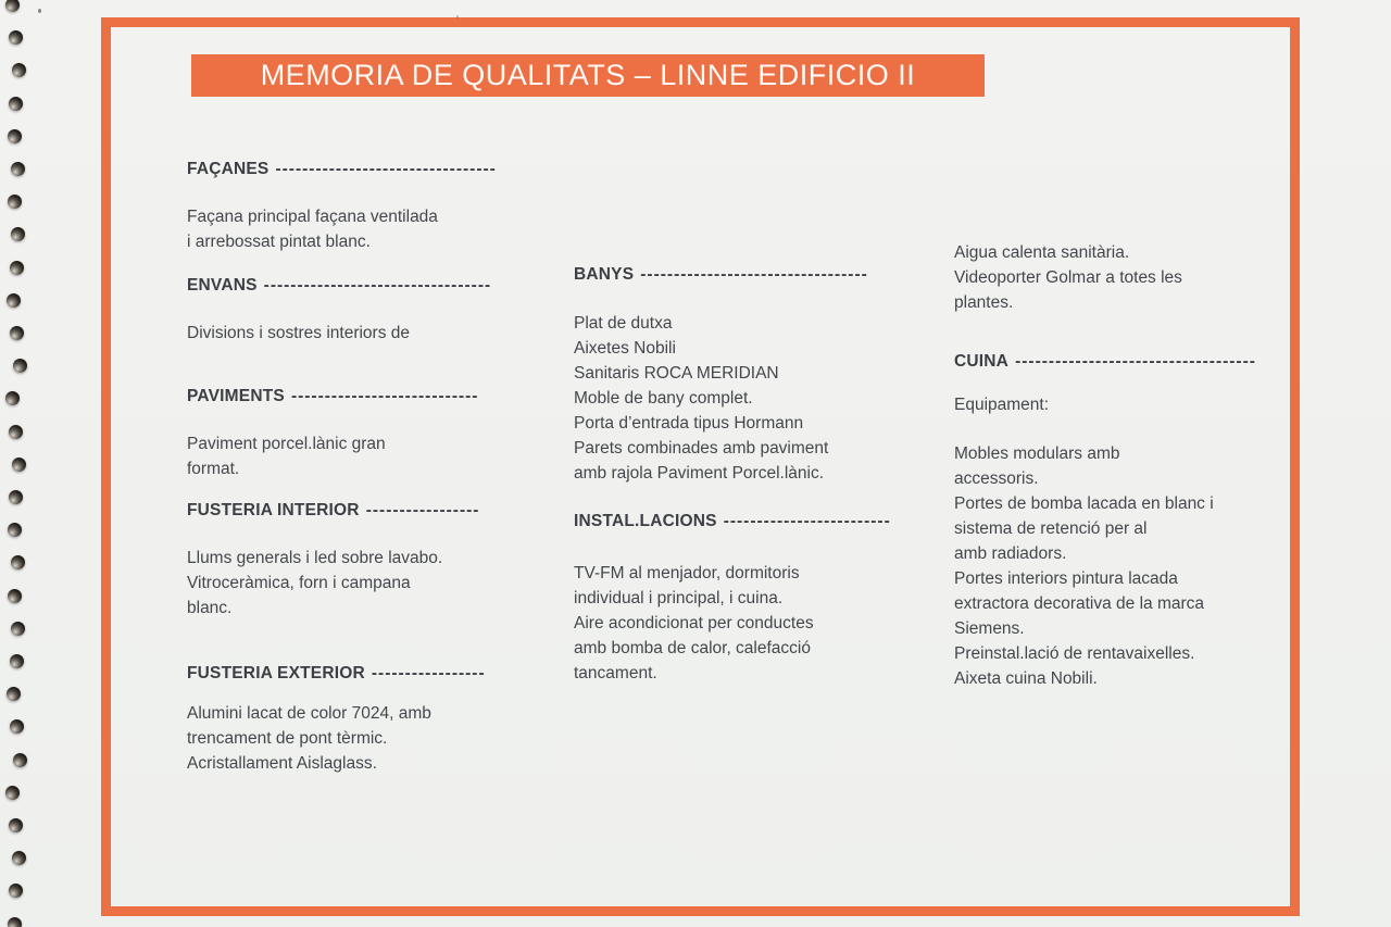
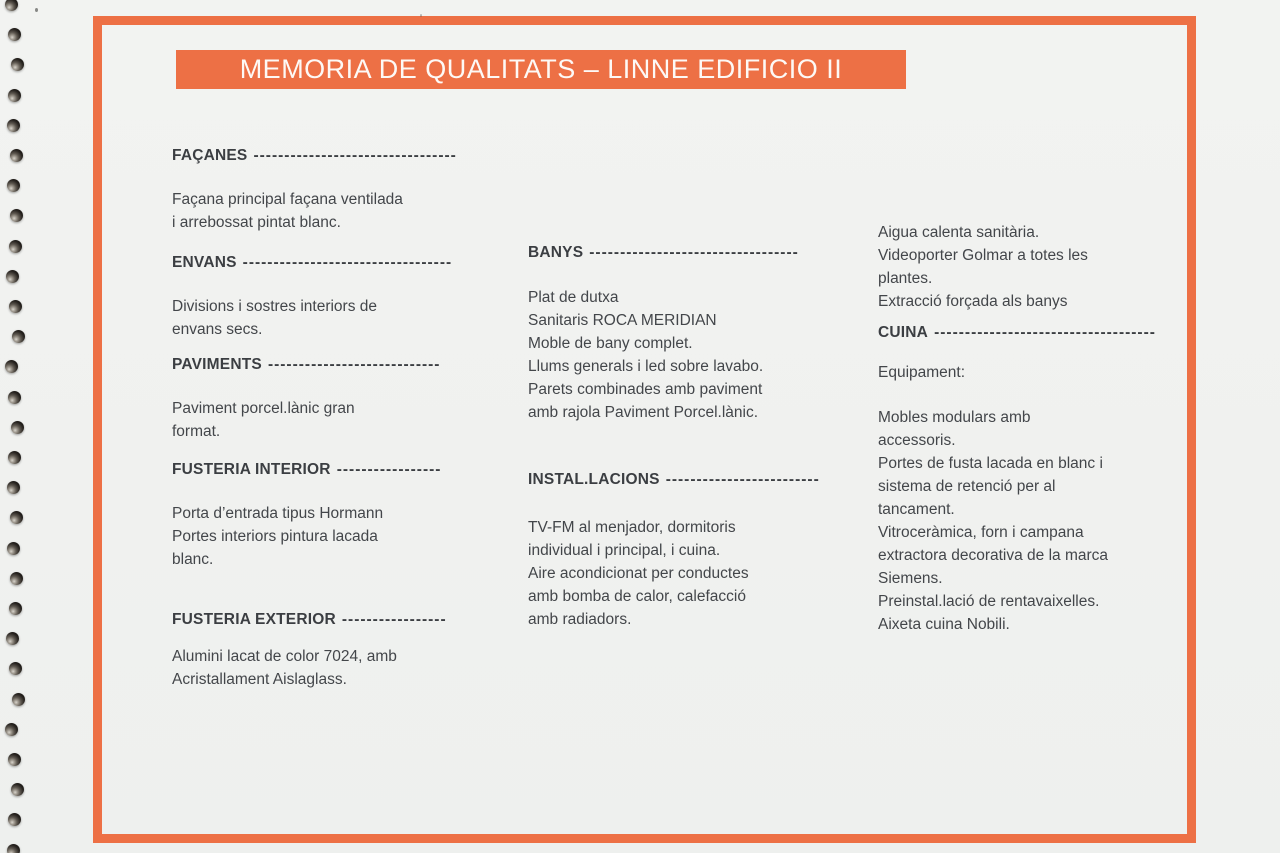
  MEMORIA DE QUALITATS – LINNE EDIFICIO II
  FAÇANES ---------------------------------
  Façana principal façana ventilada
  i arrebossat pintat blanc.
  ENVANS ----------------------------------
  Divisions i sostres interiors de
+ envans secs.
  PAVIMENTS ----------------------------
  Paviment porcel.lànic gran
  format.
  FUSTERIA INTERIOR -----------------
- Llums generals i led sobre lavabo.
+ Porta d’entrada tipus Hormann
- Vitroceràmica, forn i campana
+ Portes interiors pintura lacada
  blanc.
  FUSTERIA EXTERIOR -----------------
  Alumini lacat de color 7024, amb
- trencament de pont tèrmic.
  Acristallament Aislaglass.
  BANYS ----------------------------------
  Plat de dutxa
- Aixetes Nobili
  Sanitaris ROCA MERIDIAN
  Moble de bany complet.
- Porta d’entrada tipus Hormann
+ Llums generals i led sobre lavabo.
  Parets combinades amb paviment
  amb rajola Paviment Porcel.lànic.
  INSTAL.LACIONS -------------------------
  TV-FM al menjador, dormitoris
  individual i principal, i cuina.
  Aire acondicionat per conductes
  amb bomba de calor, calefacció
- tancament.
+ amb radiadors.
  Aigua calenta sanitària.
  Videoporter Golmar a totes les
  plantes.
+ Extracció forçada als banys
  CUINA ------------------------------------
  Equipament:
  Mobles modulars amb
  accessoris.
- Portes de bomba lacada en blanc i
+ Portes de fusta lacada en blanc i
  sistema de retenció per al
- amb radiadors.
+ tancament.
- Portes interiors pintura lacada
+ Vitroceràmica, forn i campana
  extractora decorativa de la marca
  Siemens.
  Preinstal.lació de rentavaixelles.
  Aixeta cuina Nobili.
